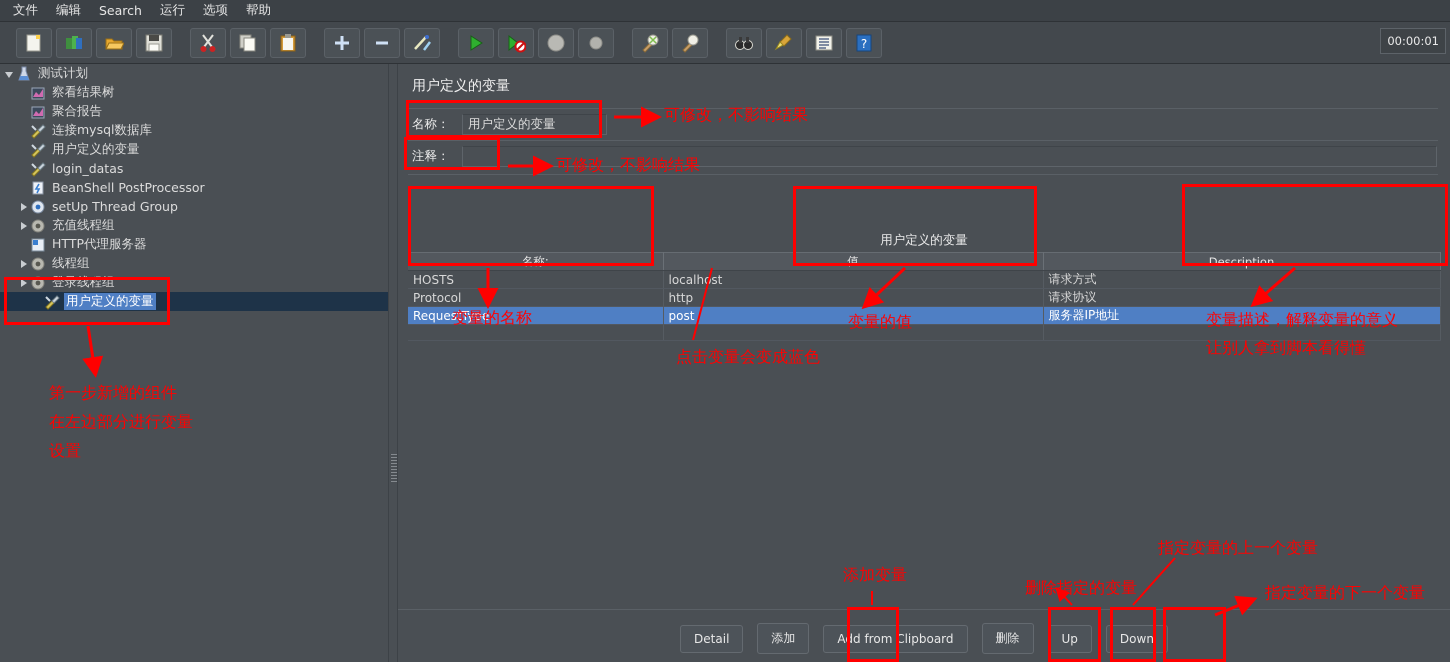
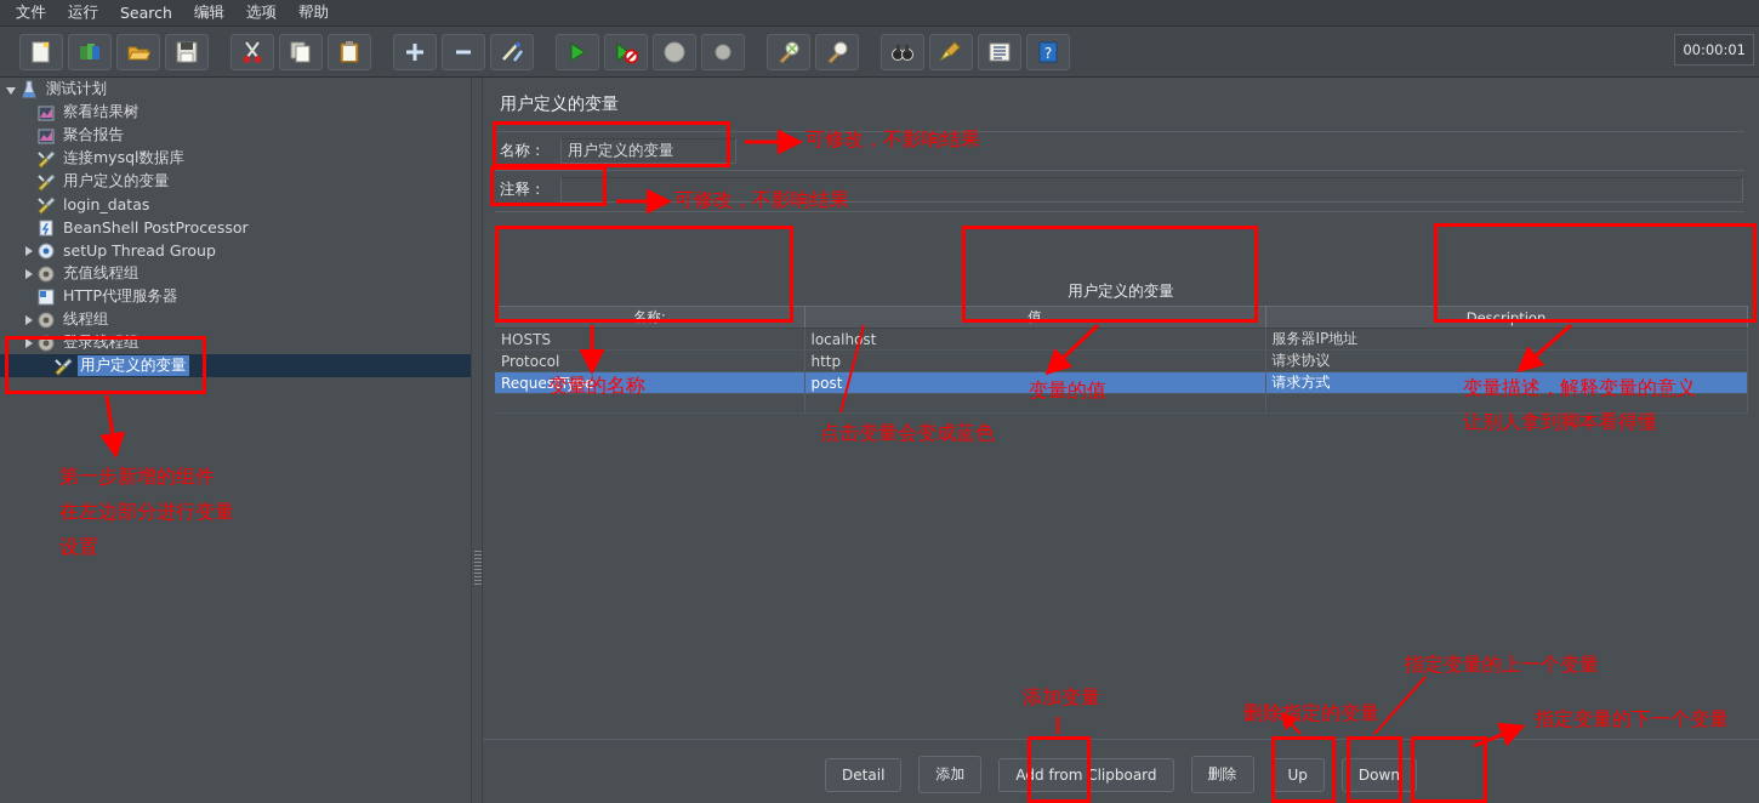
  文件
- 编辑
+ 运行
  Search
- 运行
+ 编辑
  选项
  帮助
  ?
  00:00:01
  测试计划
  察看结果树
  聚合报告
  连接mysql数据库
  用户定义的变量
  login_datas
  BeanShell PostProcessor
  setUp Thread Group
  充值线程组
  HTTP代理服务器
  线程组
  登录线程组
  用户定义的变量
  用户定义的变量
  名称：
  用户定义的变量
  注释：
  用户定义的变量
  名称:	值	Description
- HOSTS	localhost	请求方式
+ HOSTS	localhost	服务器IP地址
  Protocol	http	请求协议
- RequestType	post	服务器IP地址
+ RequestType	post	请求方式
  Detail
  添加
  Add from Clipboard
  删除
  Up
  Down
  可修改，不影响结果
  可修改，不影响结果
  变量的名称
  点击变量会变成蓝色
  变量的值
  变量描述，解释变量的意义
  让别人拿到脚本看得懂
  第一步新增的组件
  在左边部分进行变量
  设置
  添加变量
  删除指定的变量
  指定变量的上一个变量
  指定变量的下一个变量
